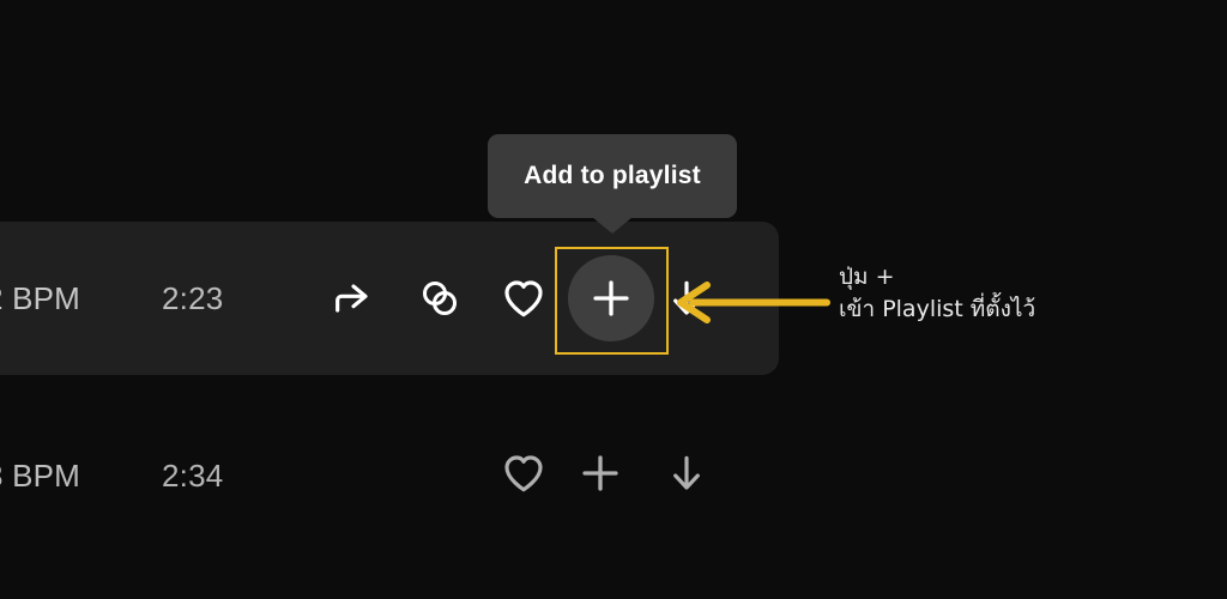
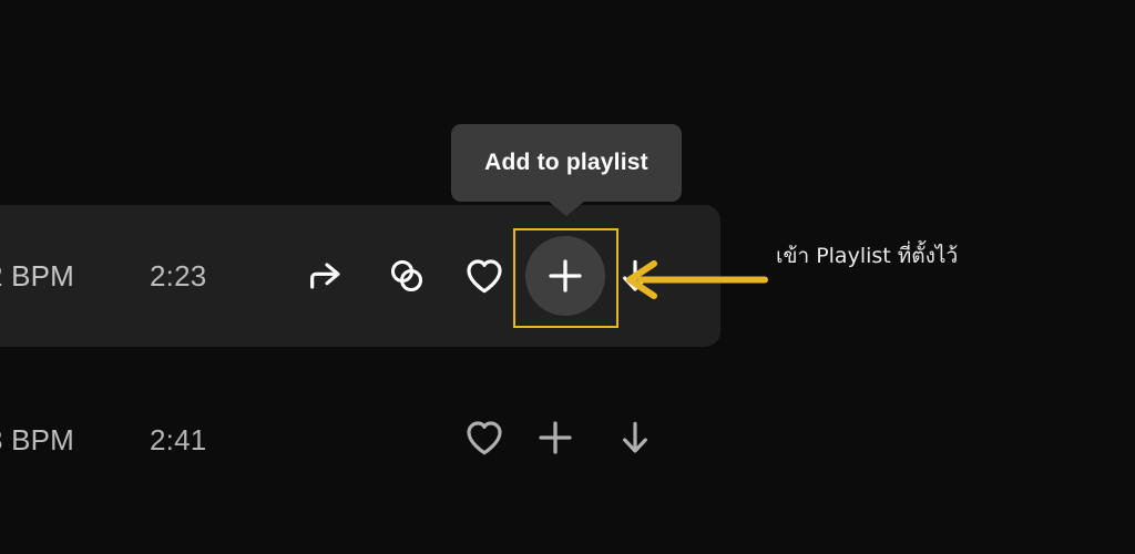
  BPM
  2:23
  BPM
- 2:34
+ 2:41
  Add to playlist
- ปุ่ม +
  เข้า Playlist ที่ตั้งไว้
